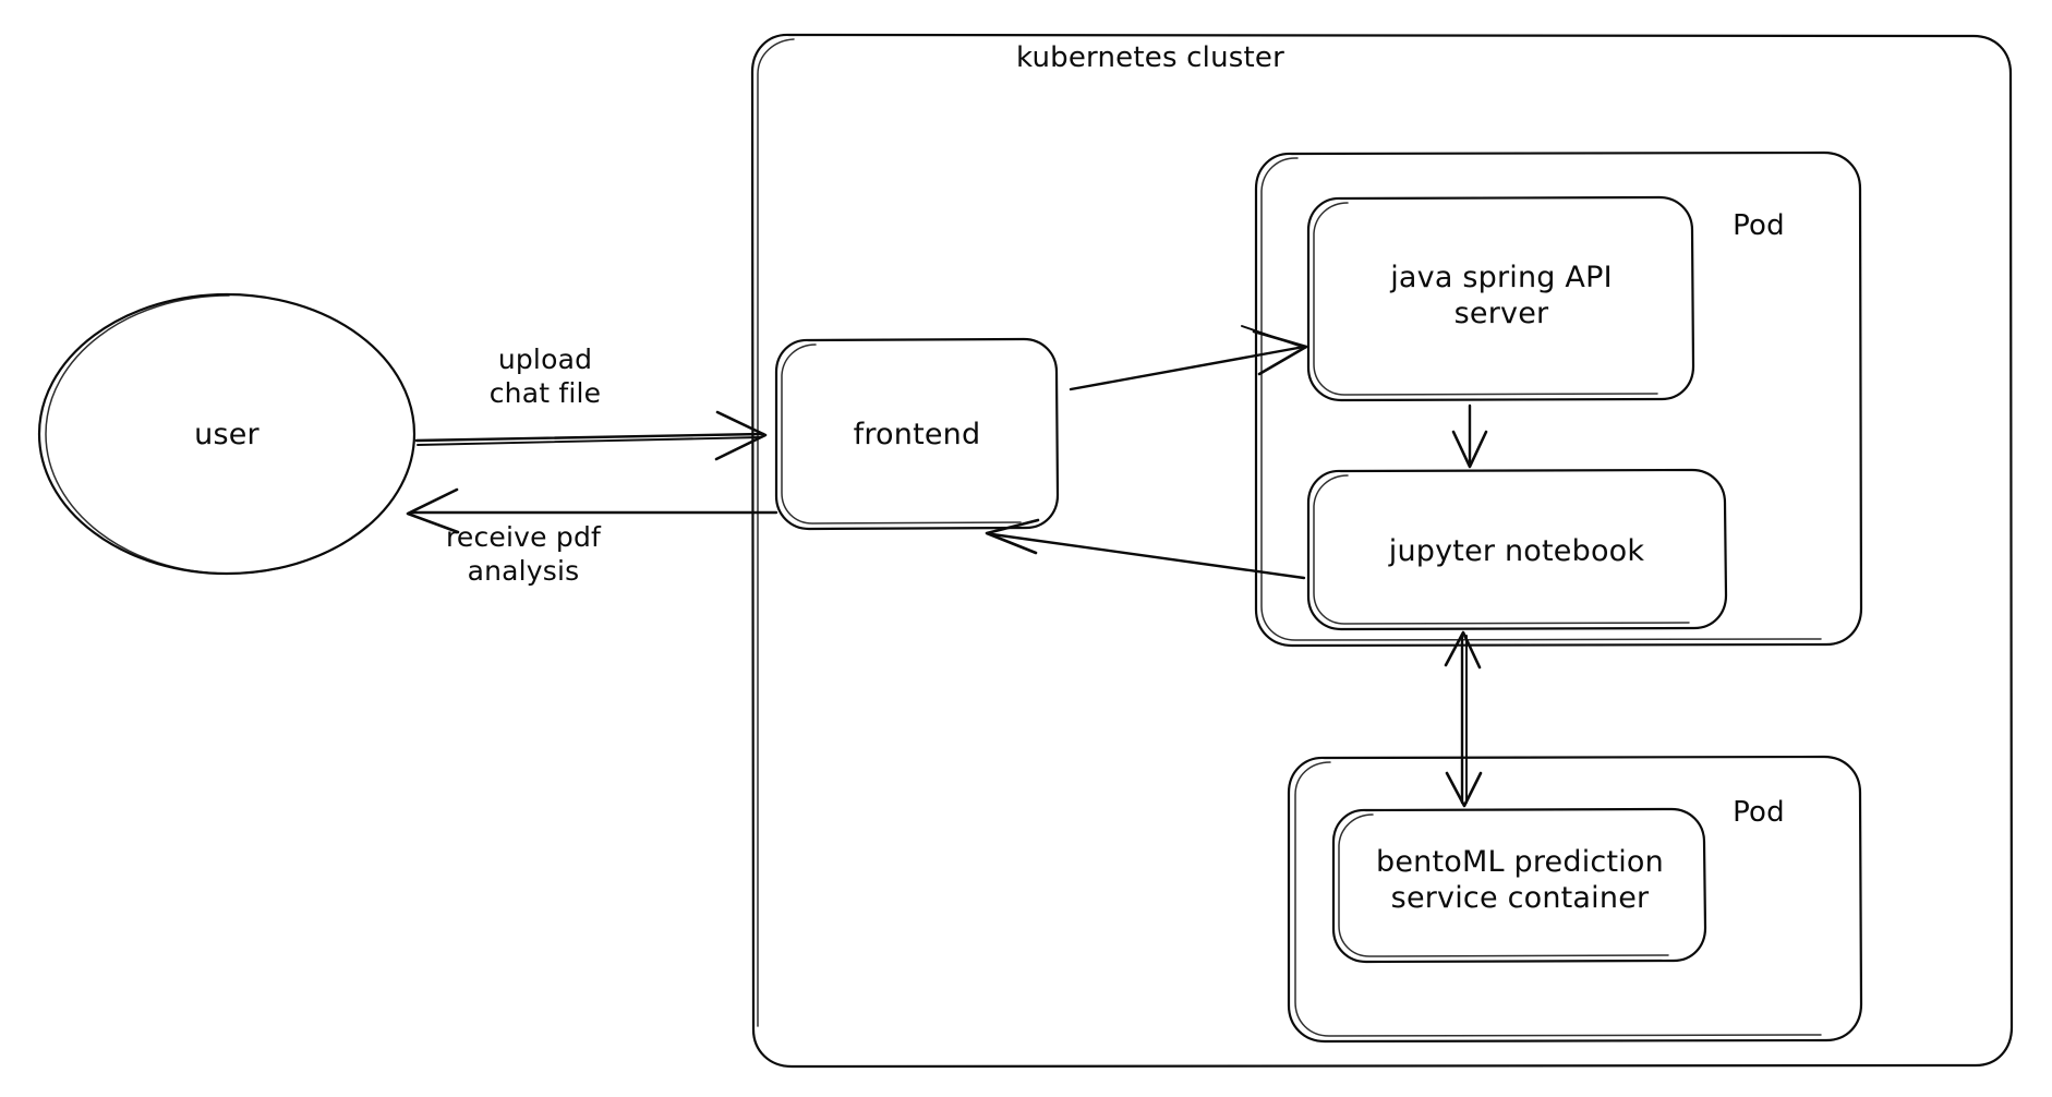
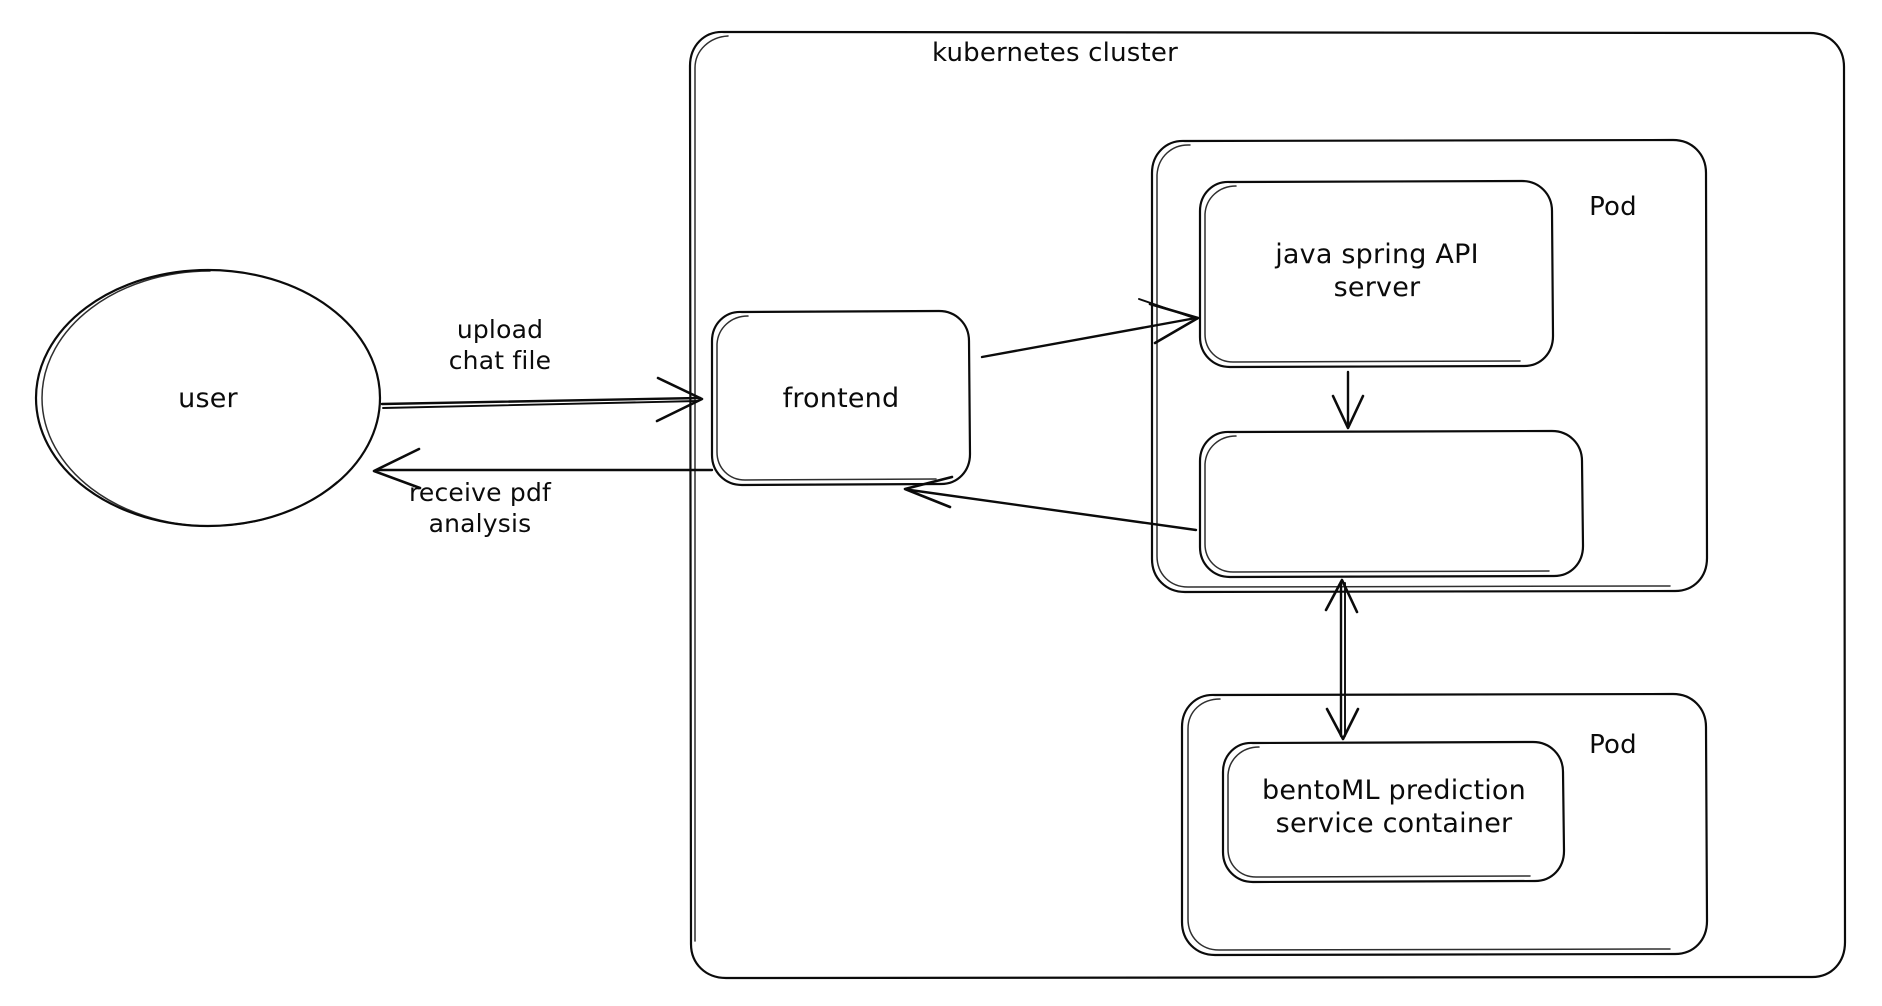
  kubernetes cluster
  Pod
  Pod
  user
  frontend
  java spring API
  server
- jupyter notebook
  bentoML prediction
  service container
  upload
  chat file
  receive pdf
  analysis
